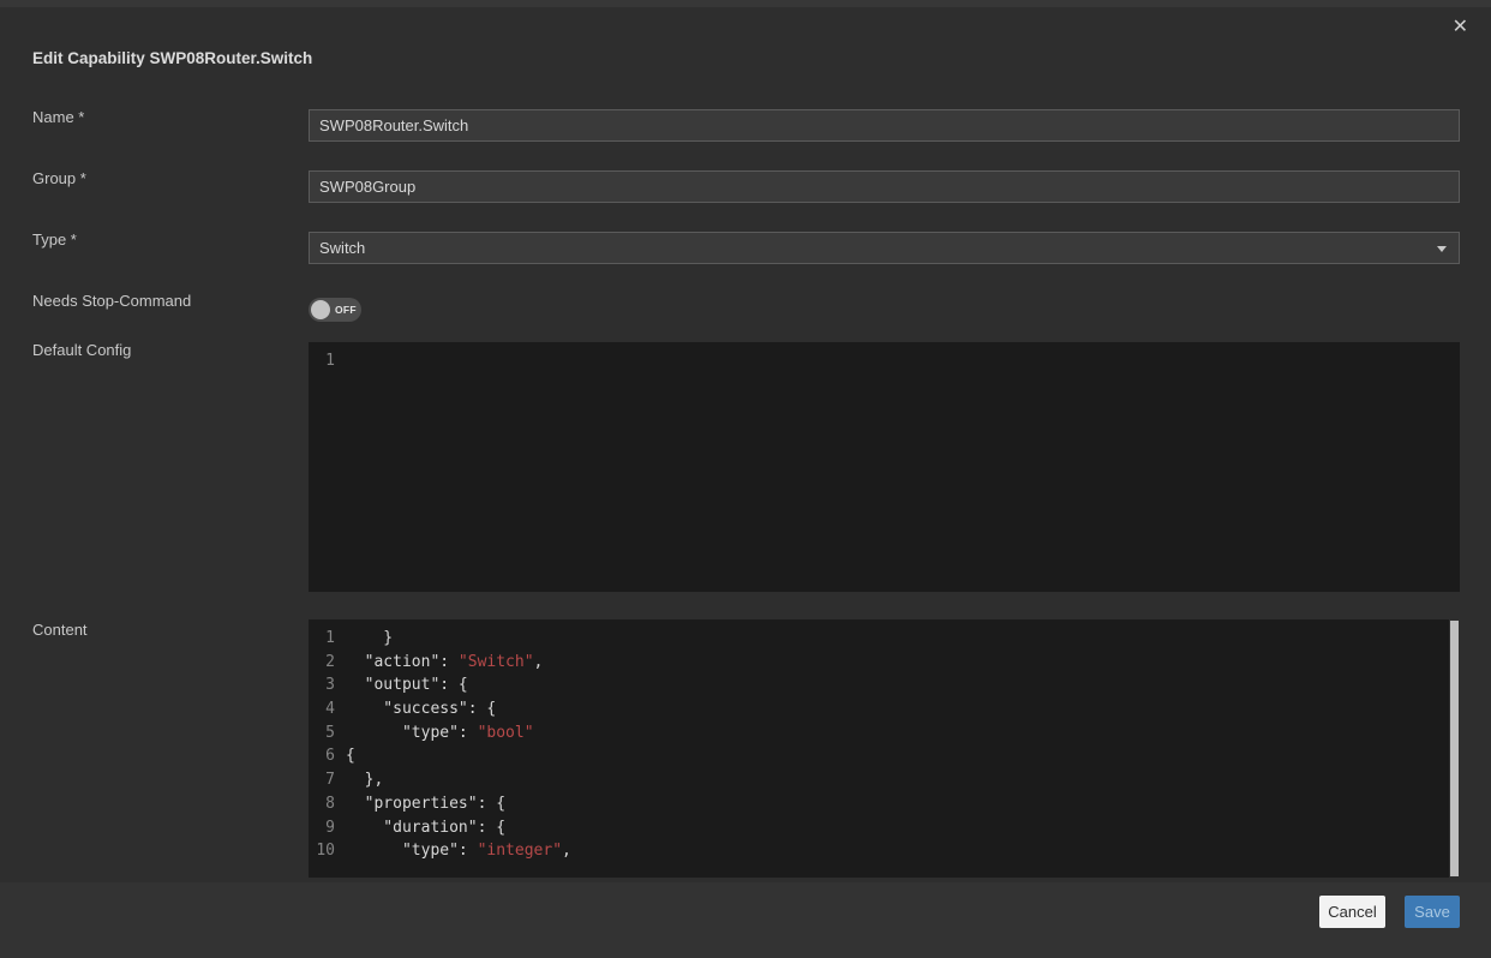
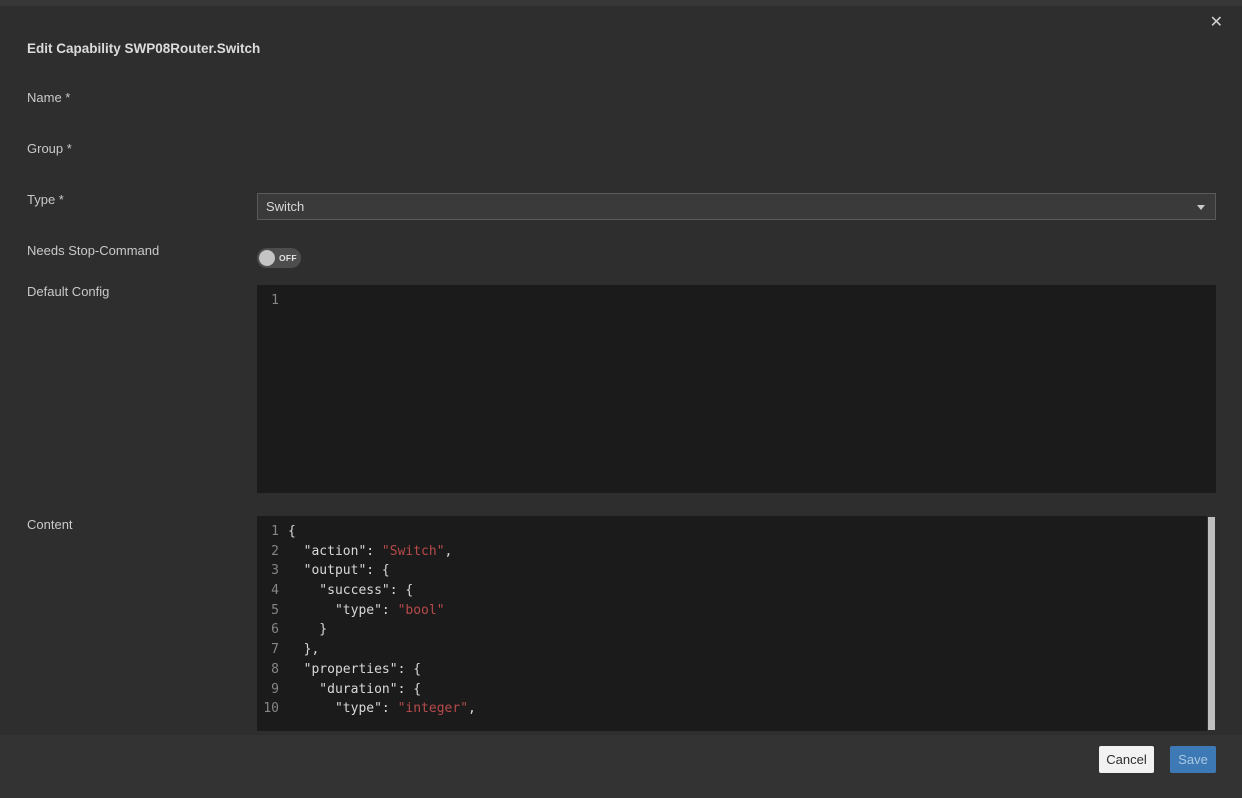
  Edit Capability SWP08Router.Switch
  ✕
  Name *
- SWP08Router.Switch
  Group *
- SWP08Group
  Type *
  Switch
  Needs Stop-Command
  OFF
  Default Config
  1
  Content
  1
- }
+ {
  2
  "action": "Switch",
  3
  "output": {
  4
  "success": {
  5
  "type": "bool"
  6
- {
+ }
  7
  },
  8
  "properties": {
  9
  "duration": {
  10
  "type": "integer",
  Cancel
  Save
